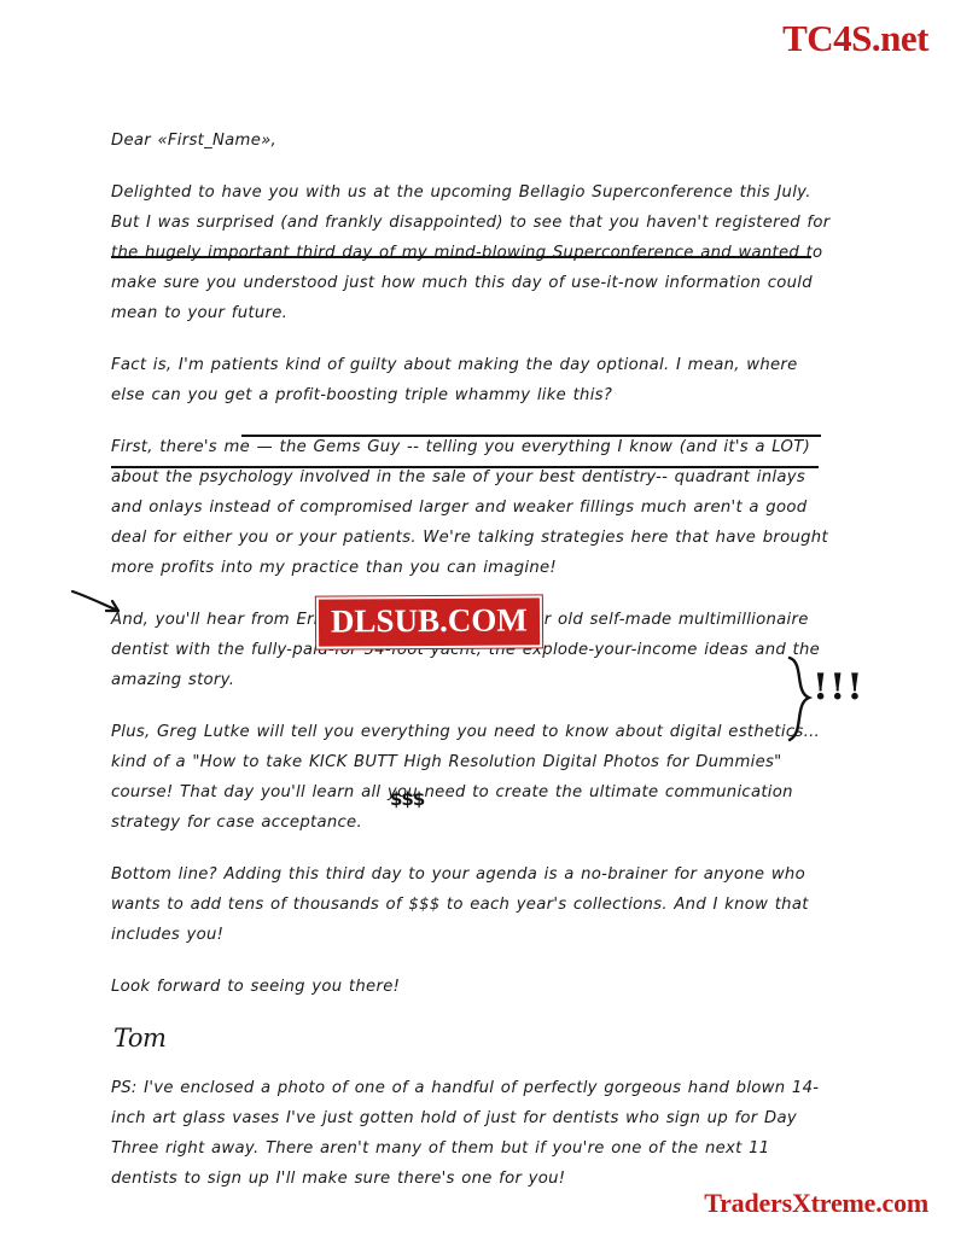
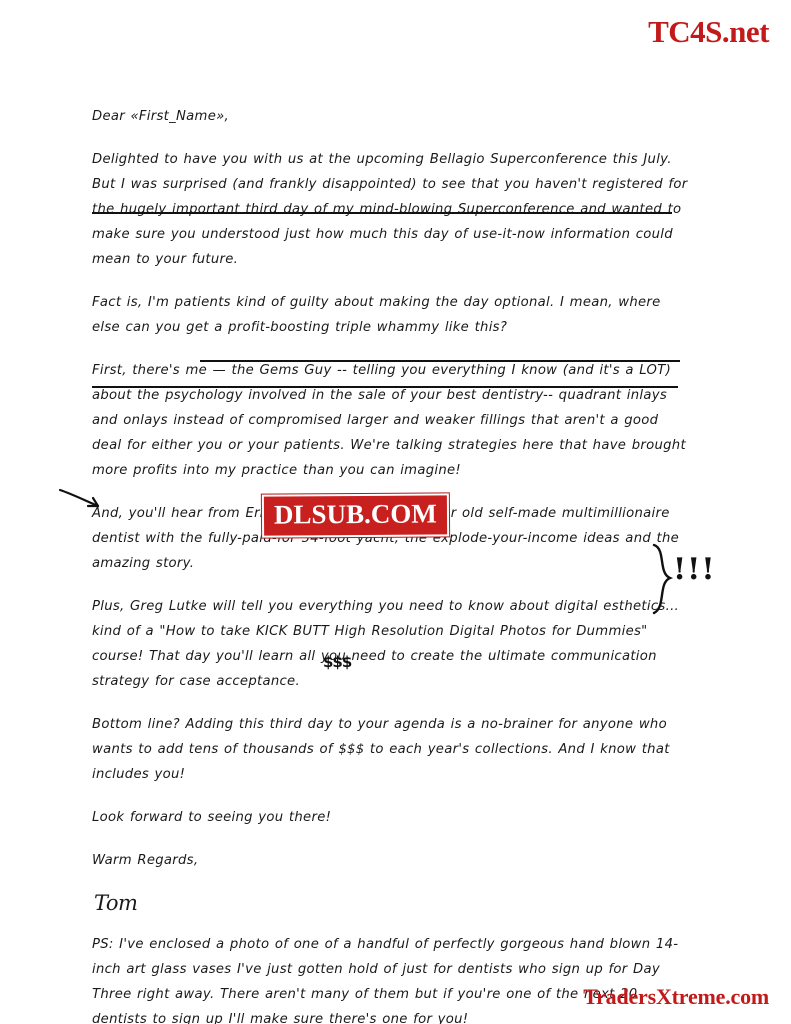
  TC4S.net
  Dear «First_Name»,
  Delighted to have you with us at the upcoming Bellagio Superconference this July. But I was surprised (and frankly disappointed) to see that you haven't registered for the hugely important third day of my mind-blowing Superconference and wanted to make sure you understood just how much this day of use-it-now information could mean to your future.
  Fact is, I'm patients kind of guilty about making the day optional. I mean, where else can you get a profit-boosting triple whammy like this?
- First, there's me — the Gems Guy -- telling you everything I know (and it's a LOT) about the psychology involved in the sale of your best dentistry-- quadrant inlays and onlays instead of compromised larger and weaker fillings much aren't a good deal for either you or your patients. We're talking strategies here that have brought more profits into my practice than you can imagine!
+ First, there's me — the Gems Guy -- telling you everything I know (and it's a LOT) about the psychology involved in the sale of your best dentistry-- quadrant inlays and onlays instead of compromised larger and weaker fillings that aren't a good deal for either you or your patients. We're talking strategies here that have brought more profits into my practice than you can imagine!
  And, you'll hear from Err old self-made multimillionaire dentist with the fully-paid-for 54-foot yacht, the explode-your-income ideas and the amazing story.
  Plus, Greg Lutke will tell you everything you need to know about digital esthetics... kind of a "How to take KICK BUTT High Resolution Digital Photos for Dummies" course! That day you'll learn all you need to create the ultimate communication strategy for case acceptance.
  Bottom line? Adding this third day to your agenda is a no-brainer for anyone who wants to add tens of thousands of $$$ to each year's collections. And I know that includes you!
  Look forward to seeing you there!
+ Warm Regards,
  Tom
- PS: I've enclosed a photo of one of a handful of perfectly gorgeous hand blown 14-inch art glass vases I've just gotten hold of just for dentists who sign up for Day Three right away. There aren't many of them but if you're one of the next 11 dentists to sign up I'll make sure there's one for you!
+ PS: I've enclosed a photo of one of a handful of perfectly gorgeous hand blown 14-inch art glass vases I've just gotten hold of just for dentists who sign up for Day Three right away. There aren't many of them but if you're one of the next 20 dentists to sign up I'll make sure there's one for you!
  !!!
  $$$
  DLSUB.COM
  TradersXtreme.com
